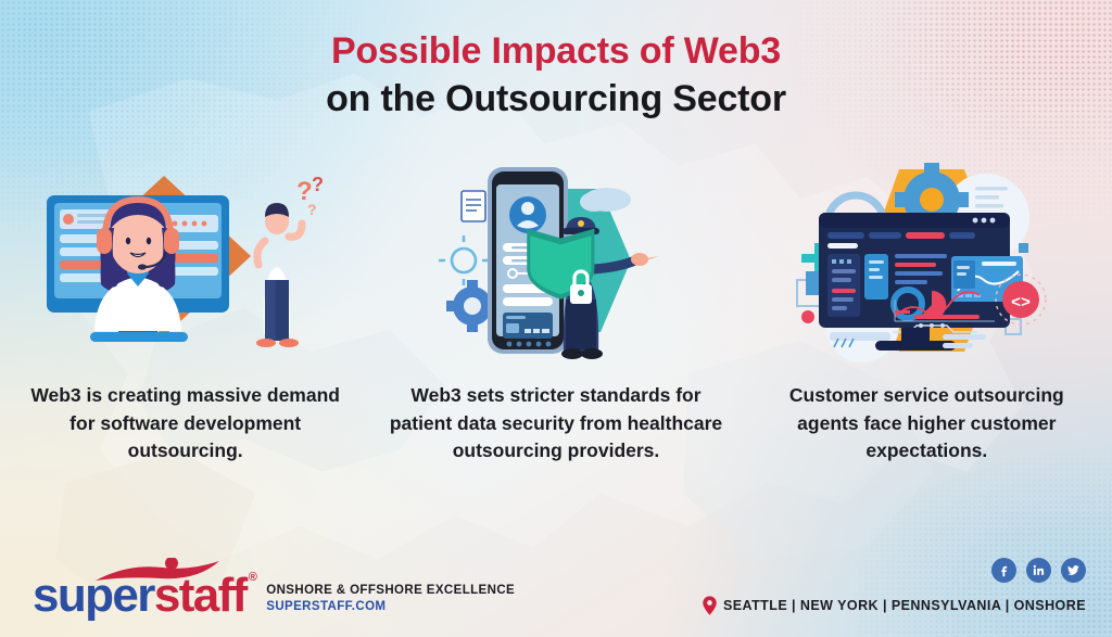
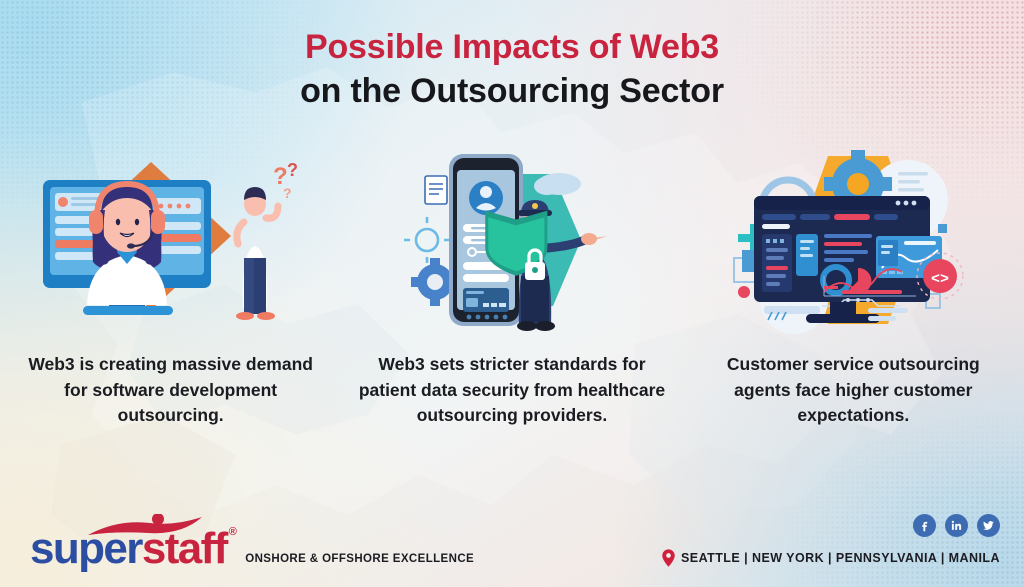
  Possible Impacts of Web3
  on the Outsourcing Sector
  ?
  ?
  ?
  Web3 is creating massive demand for software development outsourcing.
  Web3 sets stricter standards for patient data security from healthcare outsourcing providers.
  <>
  Customer service outsourcing agents face higher customer expectations.
  super
  staff
  ®
  ONSHORE & OFFSHORE EXCELLENCE
- SUPERSTAFF.COM
- SEATTLE | NEW YORK | PENNSYLVANIA | ONSHORE
+ SEATTLE | NEW YORK | PENNSYLVANIA | MANILA
